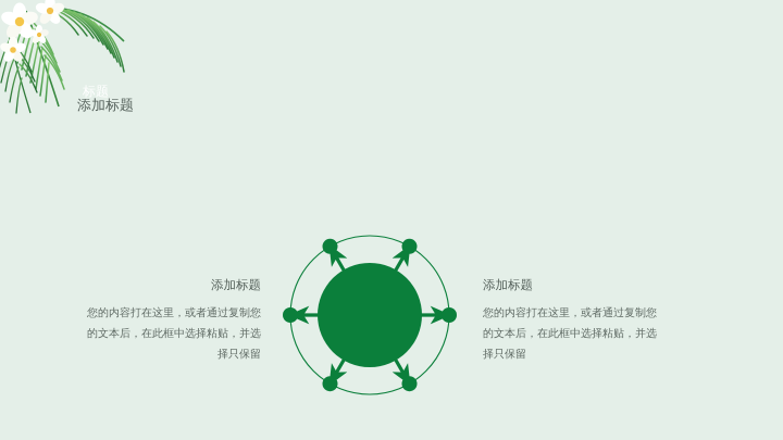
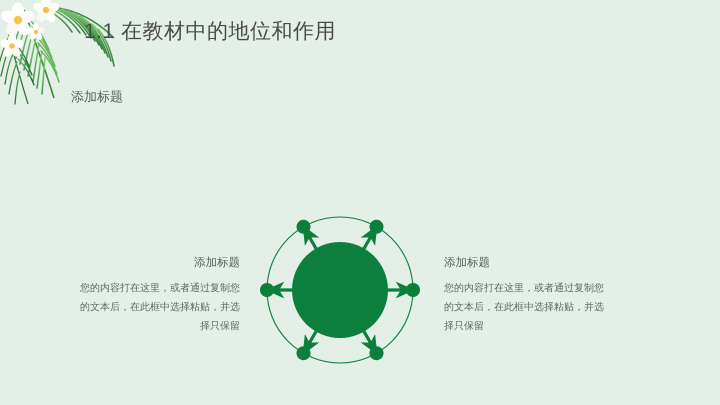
+ 1.1 在教材中的地位和作用
  添加标题
- 标题
  添加标题
  您的内容打在这里，或者通过复制您的文本后，在此框中选择粘贴，并选择只保留
  添加标题
  您的内容打在这里，或者通过复制您的文本后，在此框中选择粘贴，并选择只保留
